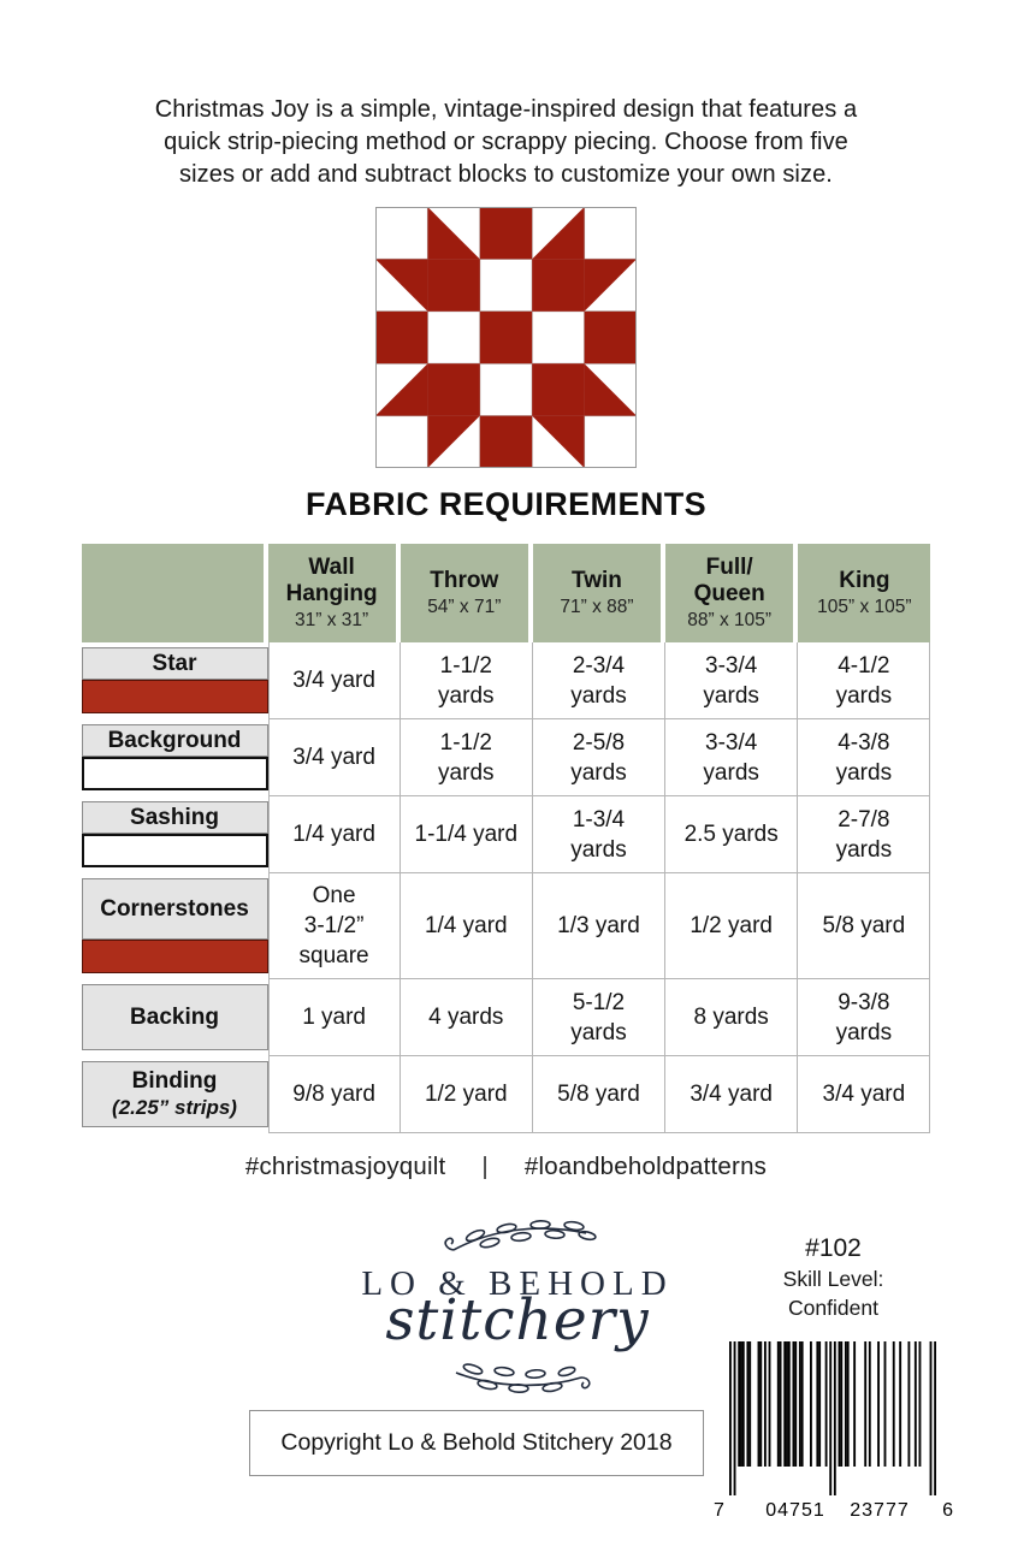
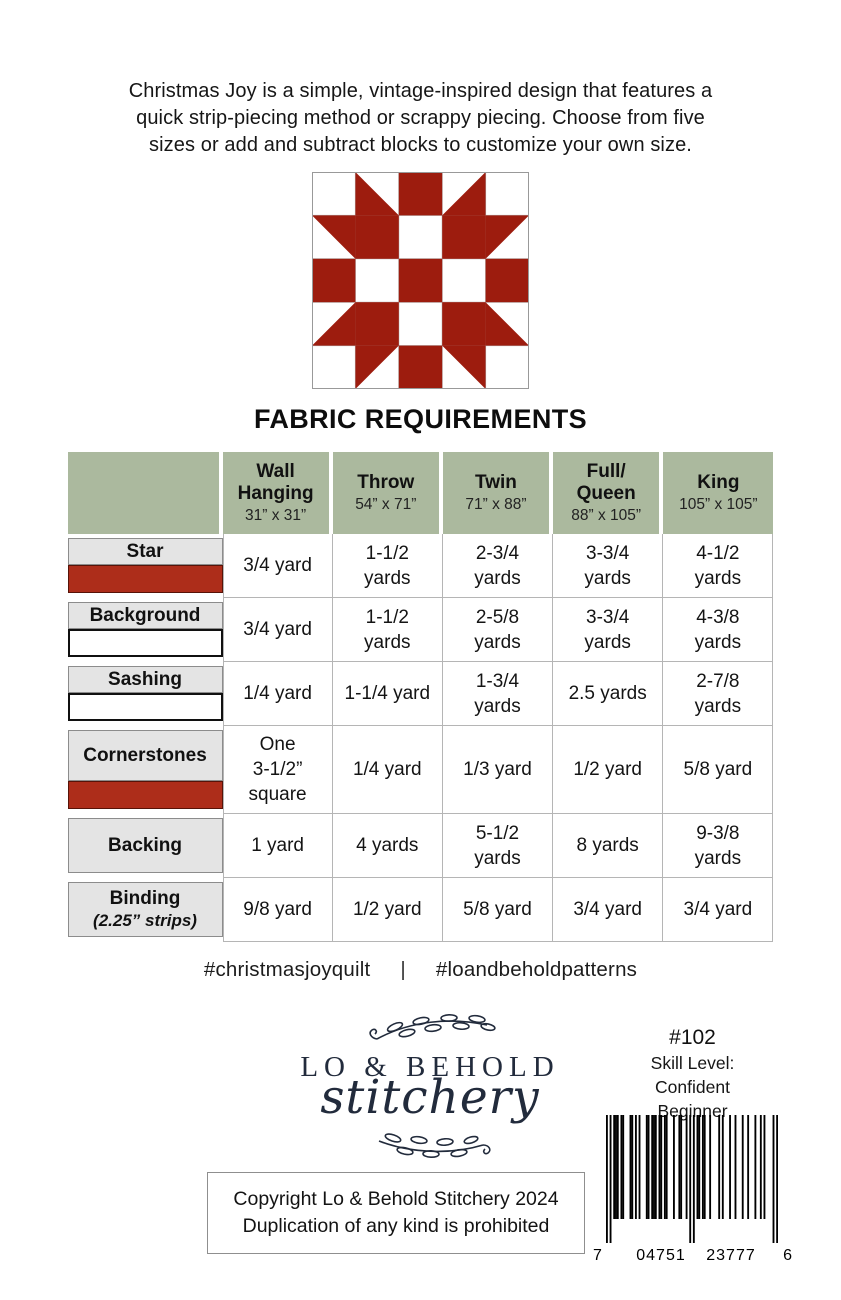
  Christmas Joy is a simple, vintage-inspired design that features a
  quick strip-piecing method or scrappy piecing. Choose from five
  sizes or add and subtract blocks to customize your own size.
  FABRIC REQUIREMENTS
  Wall Hanging
  31” x 31”
  Throw
  54” x 71”
  Twin
  71” x 88”
  Full/ Queen
  88” x 105”
  King
  105” x 105”
  Star
  3/4 yard
  1-1/2
  yards
  2-3/4
  yards
  3-3/4
  yards
  4-1/2
  yards
  Background
  3/4 yard
  1-1/2
  yards
  2-5/8
  yards
  3-3/4
  yards
  4-3/8
  yards
  Sashing
  1/4 yard
  1-1/4 yard
  1-3/4
  yards
  2.5 yards
  2-7/8
  yards
  Cornerstones
  One
  3-1/2”
  square
  1/4 yard
  1/3 yard
  1/2 yard
  5/8 yard
  Backing
  1 yard
  4 yards
  5-1/2
  yards
  8 yards
  9-3/8
  yards
  Binding
  (2.25” strips)
  9/8 yard
  1/2 yard
  5/8 yard
  3/4 yard
  3/4 yard
  #christmasjoyquilt | #loandbeholdpatterns
  LO & BEHOLD
  stitchery
  #102
  Skill Level:
  Confident
+ Beginner
  7
  04751
  23777
  6
- Copyright Lo & Behold Stitchery 2018
+ Copyright Lo & Behold Stitchery 2024
+ Duplication of any kind is prohibited
